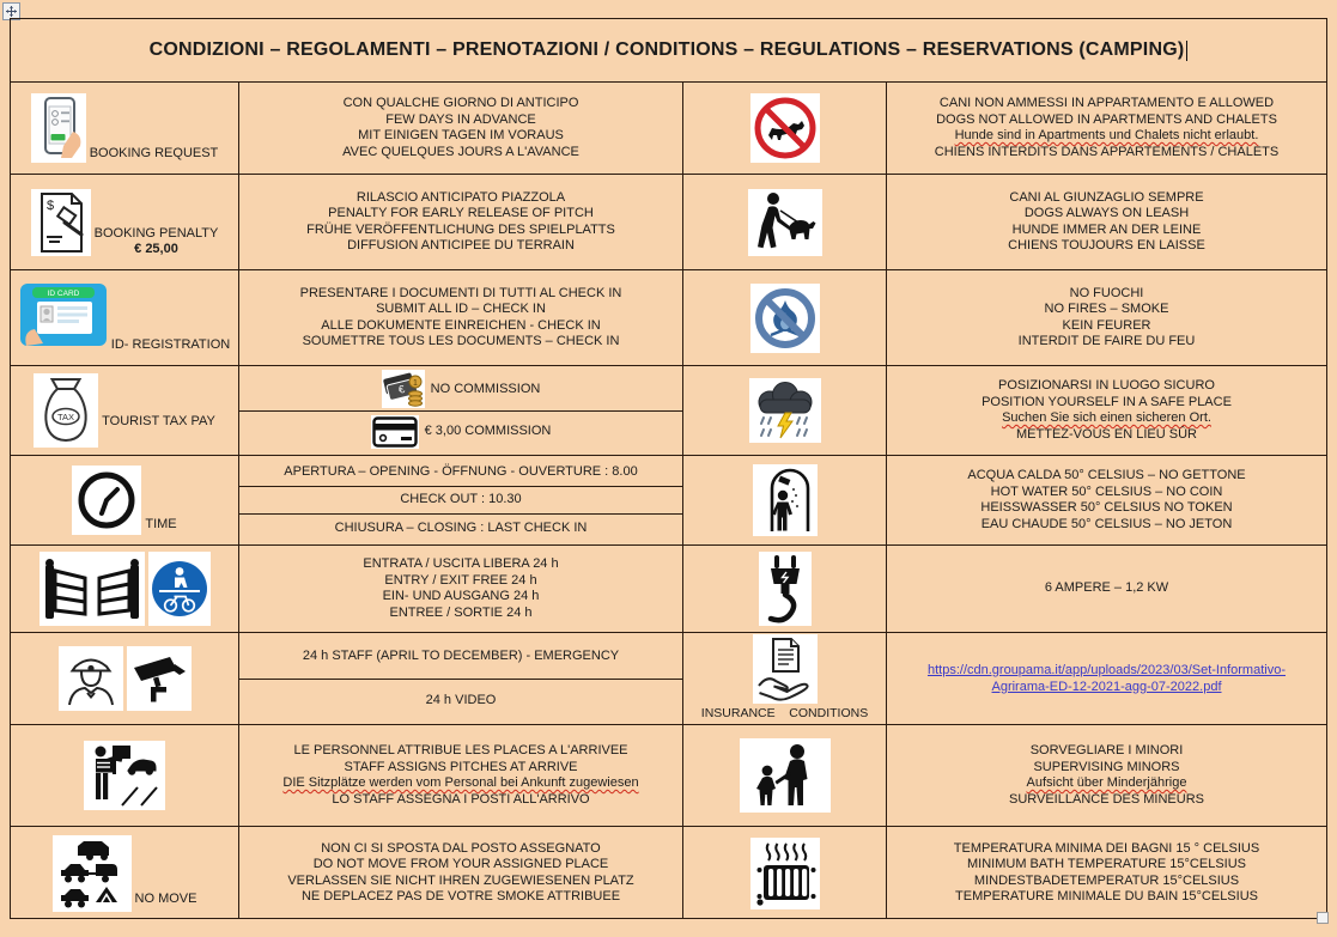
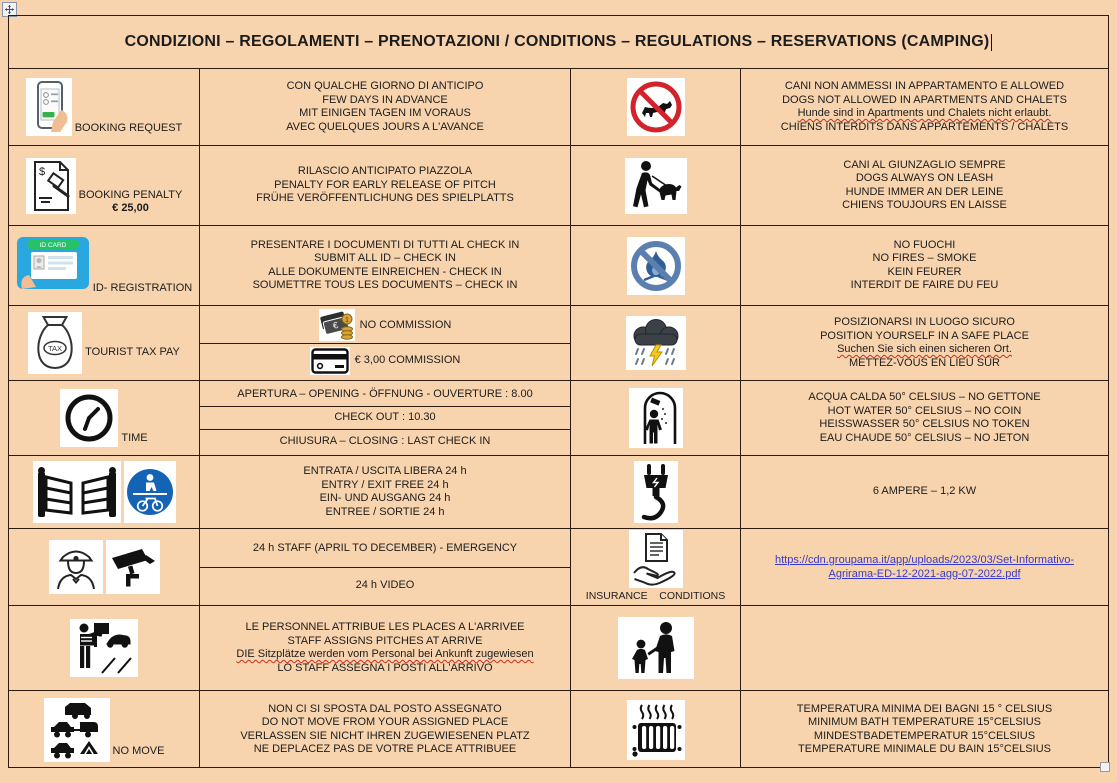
  CONDIZIONI – REGOLAMENTI – PRENOTAZIONI / CONDITIONS – REGULATIONS – RESERVATIONS (CAMPING)
  BOOKING REQUEST
  CON QUALCHE GIORNO DI ANTICIPO
  FEW DAYS IN ADVANCE
  MIT EINIGEN TAGEN IM VORAUS
  AVEC QUELQUES JOURS A L'AVANCE
  CANI NON AMMESSI IN APPARTAMENTO E ALLOWED
  DOGS NOT ALLOWED IN APARTMENTS AND CHALETS
  Hunde sind in Apartments und Chalets nicht erlaubt.
  CHIENS INTERDITS DANS APPARTEMENTS / CHALETS
  $
  BOOKING PENALTY
  € 25,00
  RILASCIO ANTICIPATO PIAZZOLA
  PENALTY FOR EARLY RELEASE OF PITCH
  FRÜHE VERÖFFENTLICHUNG DES SPIELPLATTS
- DIFFUSION ANTICIPEE DU TERRAIN
  CANI AL GIUNZAGLIO SEMPRE
  DOGS ALWAYS ON LEASH
  HUNDE IMMER AN DER LEINE
  CHIENS TOUJOURS EN LAISSE
  ID- REGISTRATION
  PRESENTARE I DOCUMENTI DI TUTTI AL CHECK IN
  SUBMIT ALL ID – CHECK IN
  ALLE DOKUMENTE EINREICHEN - CHECK IN
  SOUMETTRE TOUS LES DOCUMENTS – CHECK IN
  NO FUOCHI
  NO FIRES – SMOKE
  KEIN FEURER
  INTERDIT DE FAIRE DU FEU
  TAX
  TOURIST TAX PAY
  NO COMMISSION
  € 3,00 COMMISSION
  POSIZIONARSI IN LUOGO SICURO
  POSITION YOURSELF IN A SAFE PLACE
  Suchen Sie sich einen sicheren Ort.
  METTEZ-VOUS EN LIEU SÛR
  TIME
  APERTURA – OPENING - ÖFFNUNG - OUVERTURE : 8.00
  CHECK OUT : 10.30
  CHIUSURA – CLOSING : LAST CHECK IN
  ACQUA CALDA 50° CELSIUS – NO GETTONE
  HOT WATER 50° CELSIUS – NO COIN
  HEISSWASSER 50° CELSIUS NO TOKEN
  EAU CHAUDE 50° CELSIUS – NO JETON
  ENTRATA / USCITA LIBERA 24 h
  ENTRY / EXIT FREE 24 h
  EIN- UND AUSGANG 24 h
  ENTREE / SORTIE 24 h
  6 AMPERE – 1,2 KW
  24 h STAFF (APRIL TO DECEMBER) - EMERGENCY
  24 h VIDEO
  INSURANCE CONDITIONS
  https://cdn.groupama.it/app/uploads/2023/03/Set-Informativo-
  Agrirama-ED-12-2021-agg-07-2022.pdf
  LE PERSONNEL ATTRIBUE LES PLACES A L'ARRIVEE
  STAFF ASSIGNS PITCHES AT ARRIVE
  DIE Sitzplätze werden vom Personal bei Ankunft zugewiesen
  LO STAFF ASSEGNA I POSTI ALL'ARRIVO
- SORVEGLIARE I MINORI
- SUPERVISING MINORS
- Aufsicht über Minderjährige
- SURVEILLANCE DES MINEURS
  NO MOVE
  NON CI SI SPOSTA DAL POSTO ASSEGNATO
  DO NOT MOVE FROM YOUR ASSIGNED PLACE
  VERLASSEN SIE NICHT IHREN ZUGEWIESENEN PLATZ
- NE DEPLACEZ PAS DE VOTRE SMOKE ATTRIBUEE
+ NE DEPLACEZ PAS DE VOTRE PLACE ATTRIBUEE
  TEMPERATURA MINIMA DEI BAGNI 15 ° CELSIUS
  MINIMUM BATH TEMPERATURE 15°CELSIUS
  MINDESTBADETEMPERATUR 15°CELSIUS
  TEMPERATURE MINIMALE DU BAIN 15°CELSIUS
